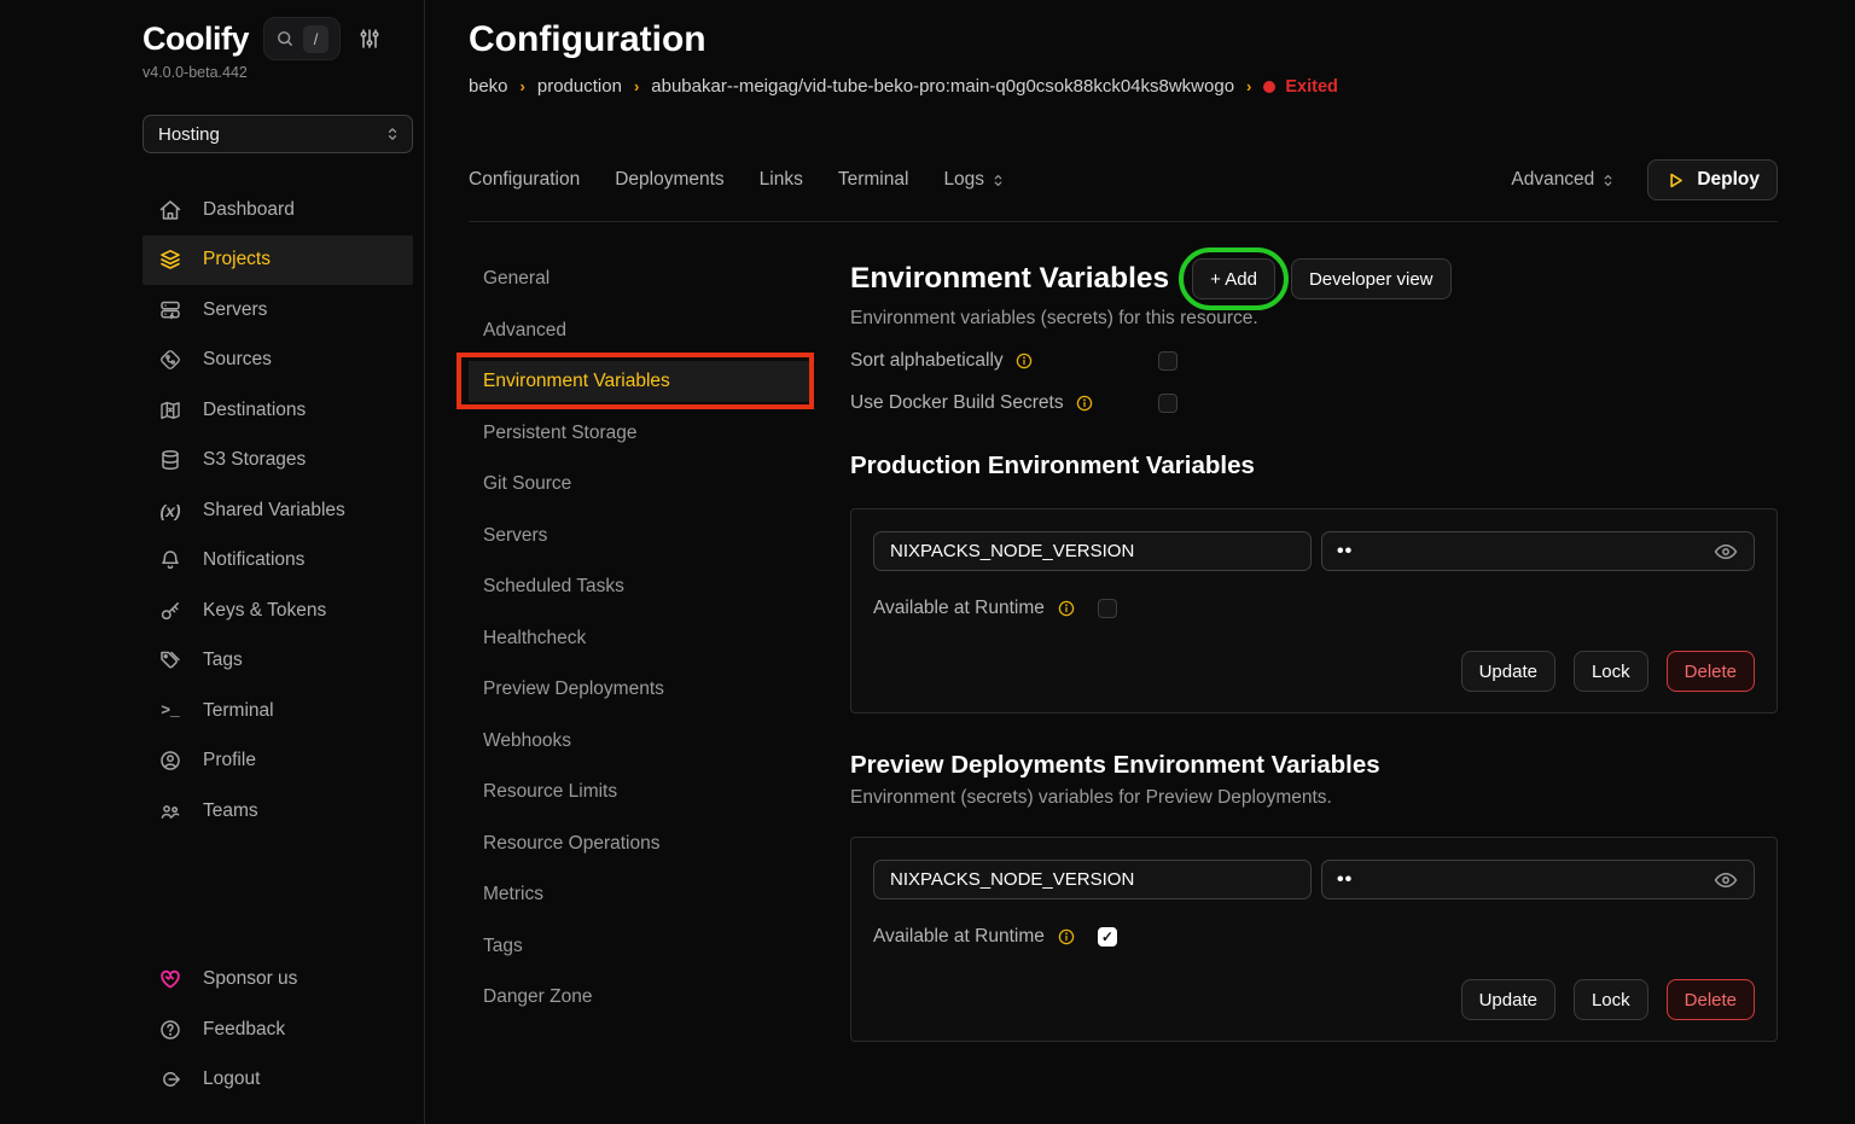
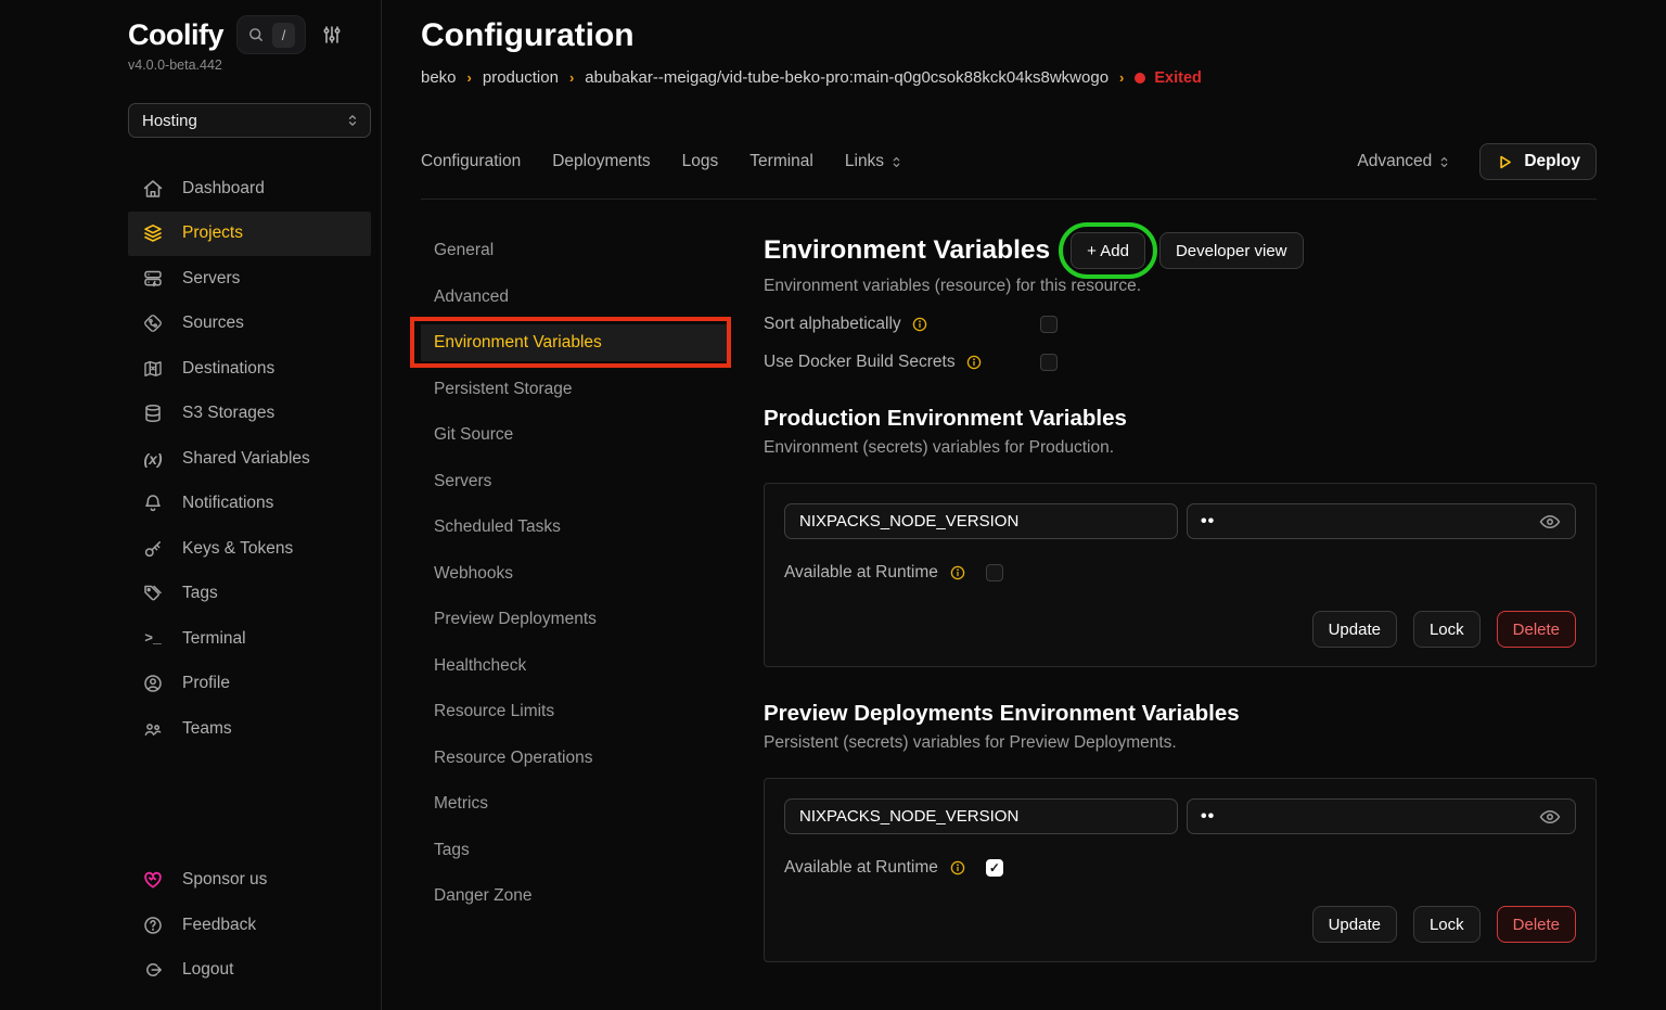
  Coolify
  /
  v4.0.0-beta.442
  Hosting
  Dashboard
  Projects
  Servers
  Sources
  Destinations
  S3 Storages
  (x)
  Shared Variables
  Notifications
  Keys & Tokens
  Tags
  >_
  Terminal
  Profile
  Teams
  Sponsor us
  Feedback
  Logout
  Configuration
  beko
  ›
  production
  ›
  abubakar--meigag/vid-tube-beko-pro:main-q0g0csok88kck04ks8wkwogo
  ›
  Exited
  Configuration
  Deployments
- Links
+ Logs
  Terminal
- Logs
+ Links
  Advanced
  Deploy
  General
  Advanced
  Environment Variables
  Persistent Storage
  Git Source
  Servers
  Scheduled Tasks
- Healthcheck
+ Webhooks
  Preview Deployments
- Webhooks
+ Healthcheck
  Resource Limits
  Resource Operations
  Metrics
  Tags
  Danger Zone
  Environment Variables
  + Add
  Developer view
- Environment variables (secrets) for this resource.
+ Environment variables (resource) for this resource.
  Sort alphabetically
  Use Docker Build Secrets
  Production Environment Variables
+ Environment (secrets) variables for Production.
  NIXPACKS_NODE_VERSION
  ••
  Available at Runtime
  Update
  Lock
  Delete
  Preview Deployments Environment Variables
- Environment (secrets) variables for Preview Deployments.
+ Persistent (secrets) variables for Preview Deployments.
  NIXPACKS_NODE_VERSION
  ••
  Available at Runtime
  Update
  Lock
  Delete
